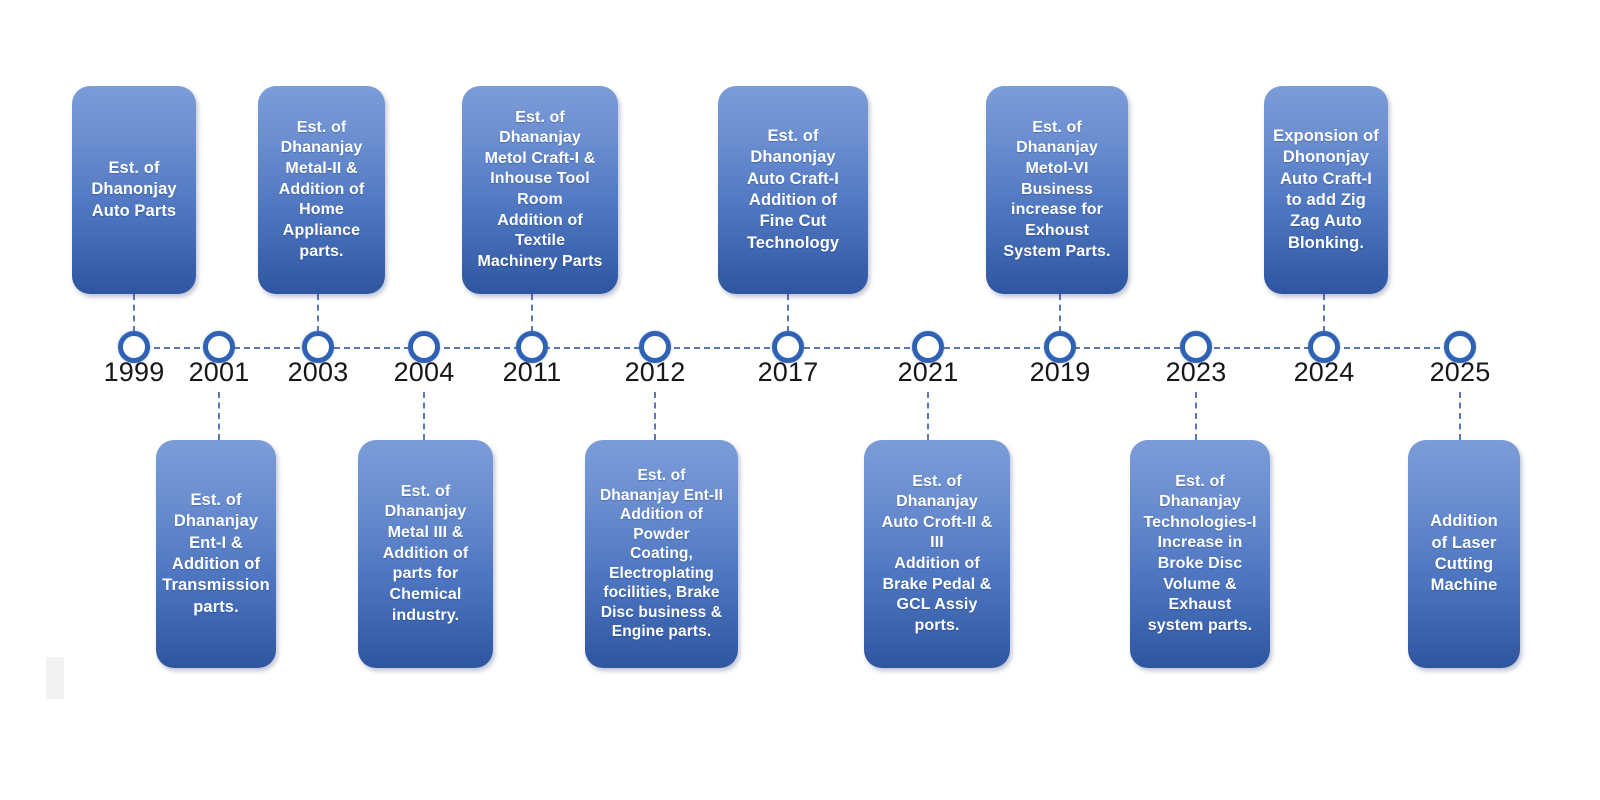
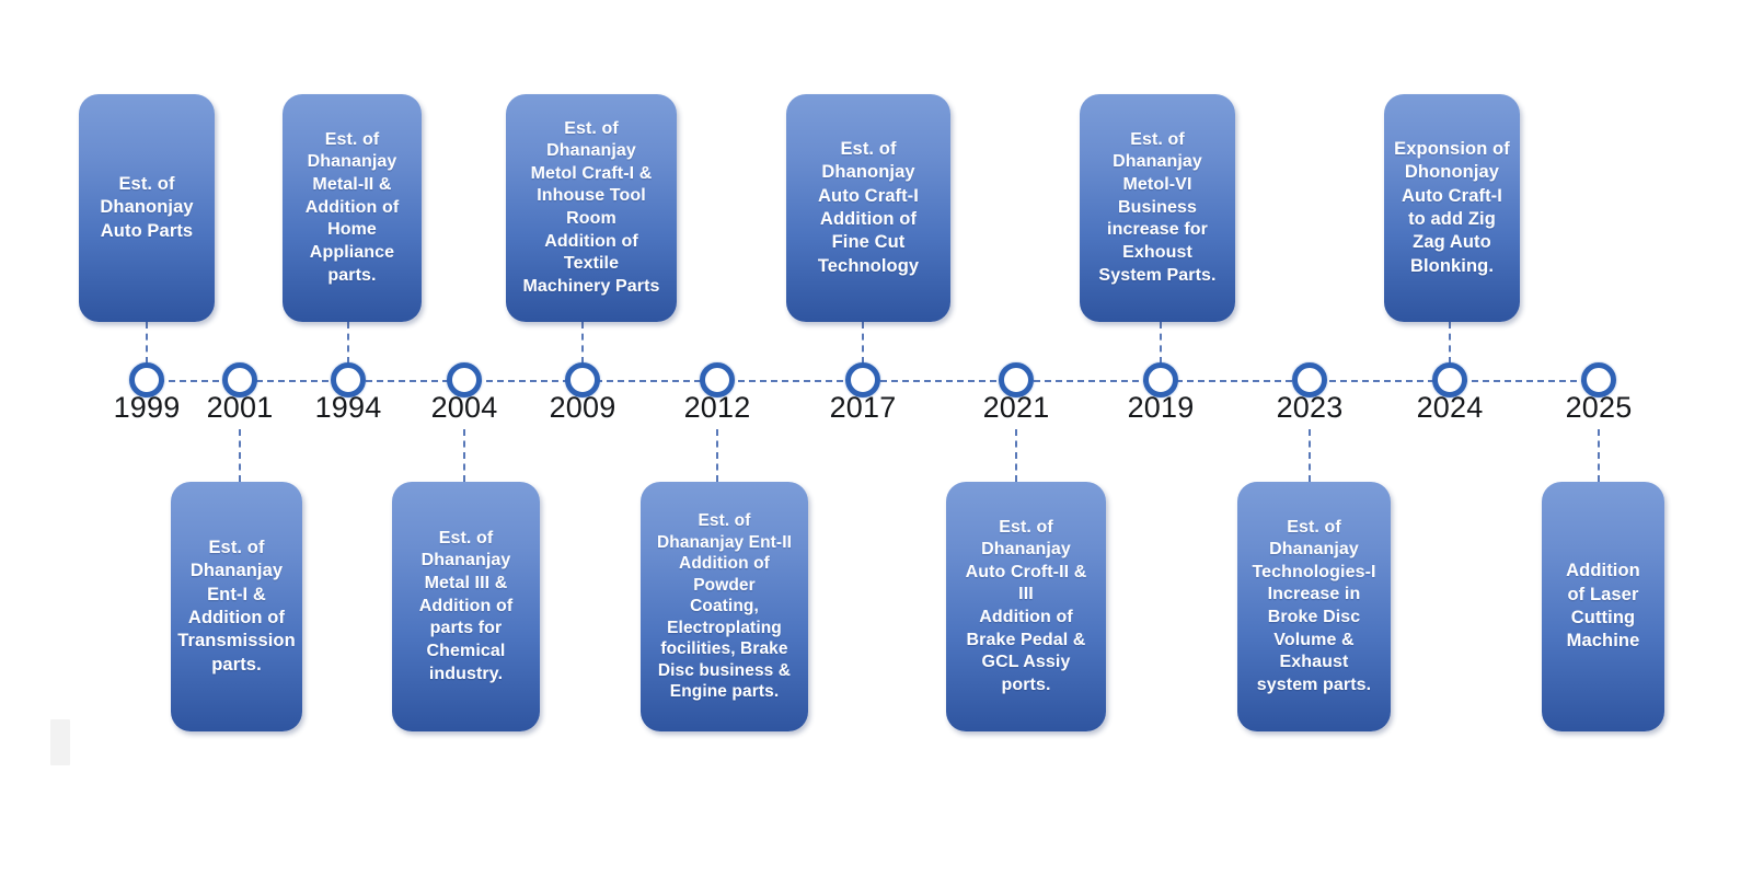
  Est. of
  Dhanonjay
  Auto Parts
  1999
  Est. of
  Dhananjay
  Ent-I &
  Addition of
  Transmission
  parts.
  2001
  Est. of
  Dhananjay
  Metal-II &
  Addition of
  Home
  Appliance
  parts.
- 2003
+ 1994
  Est. of
  Dhananjay
  Metal III &
  Addition of
  parts for
  Chemical
  industry.
  2004
  Est. of
  Dhananjay
  Metol Craft-I &
  Inhouse Tool
  Room
  Addition of
  Textile
  Machinery Parts
- 2011
+ 2009
  Est. of
  Dhananjay Ent-II
  Addition of
  Powder
  Coating,
  Electroplating
  focilities, Brake
  Disc business &
  Engine parts.
  2012
  Est. of
  Dhanonjay
  Auto Craft-I
  Addition of
  Fine Cut
  Technology
  2017
  Est. of
  Dhananjay
  Auto Croft-II &
  III
  Addition of
  Brake Pedal &
  GCL Assiy
  ports.
  2021
  Est. of
  Dhananjay
  Metol-VI
  Business
  increase for
  Exhoust
  System Parts.
  2019
  Est. of
  Dhananjay
  Technologies-I
  Increase in
  Broke Disc
  Volume &
  Exhaust
  system parts.
  2023
  Exponsion of
  Dhononjay
  Auto Craft-I
  to add Zig
  Zag Auto
  Blonking.
  2024
  Addition
  of Laser
  Cutting
  Machine
  2025
